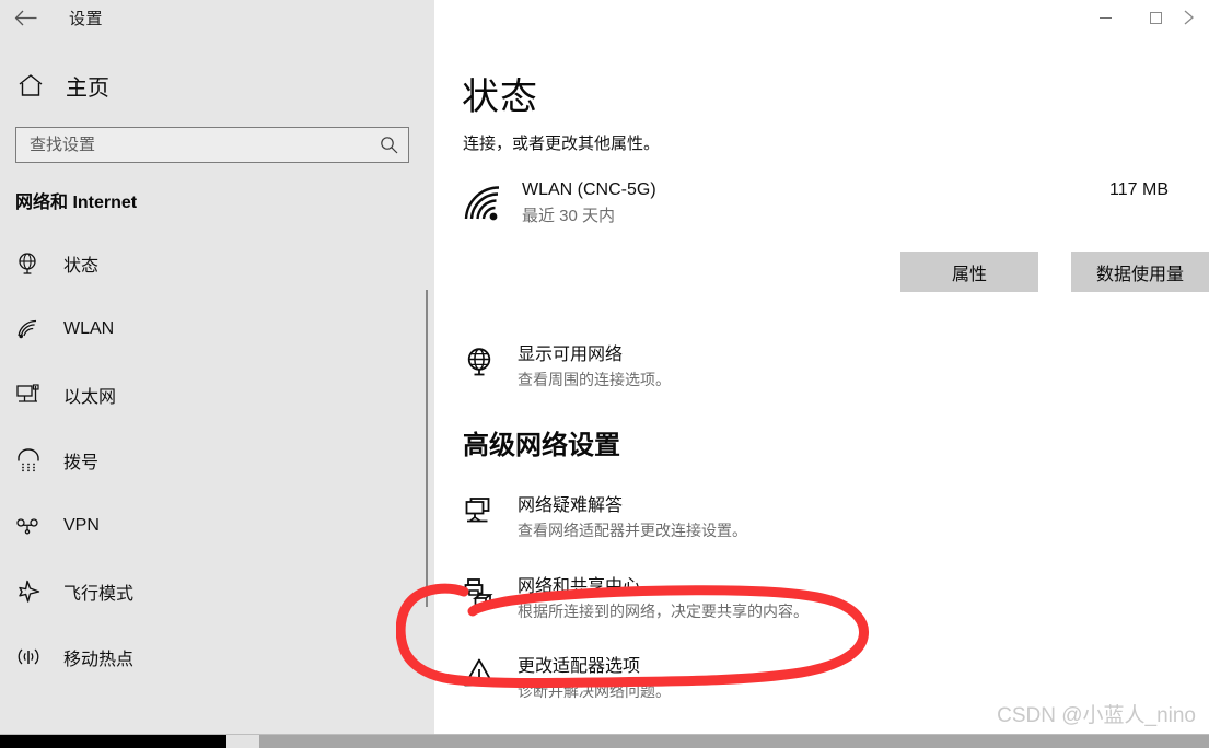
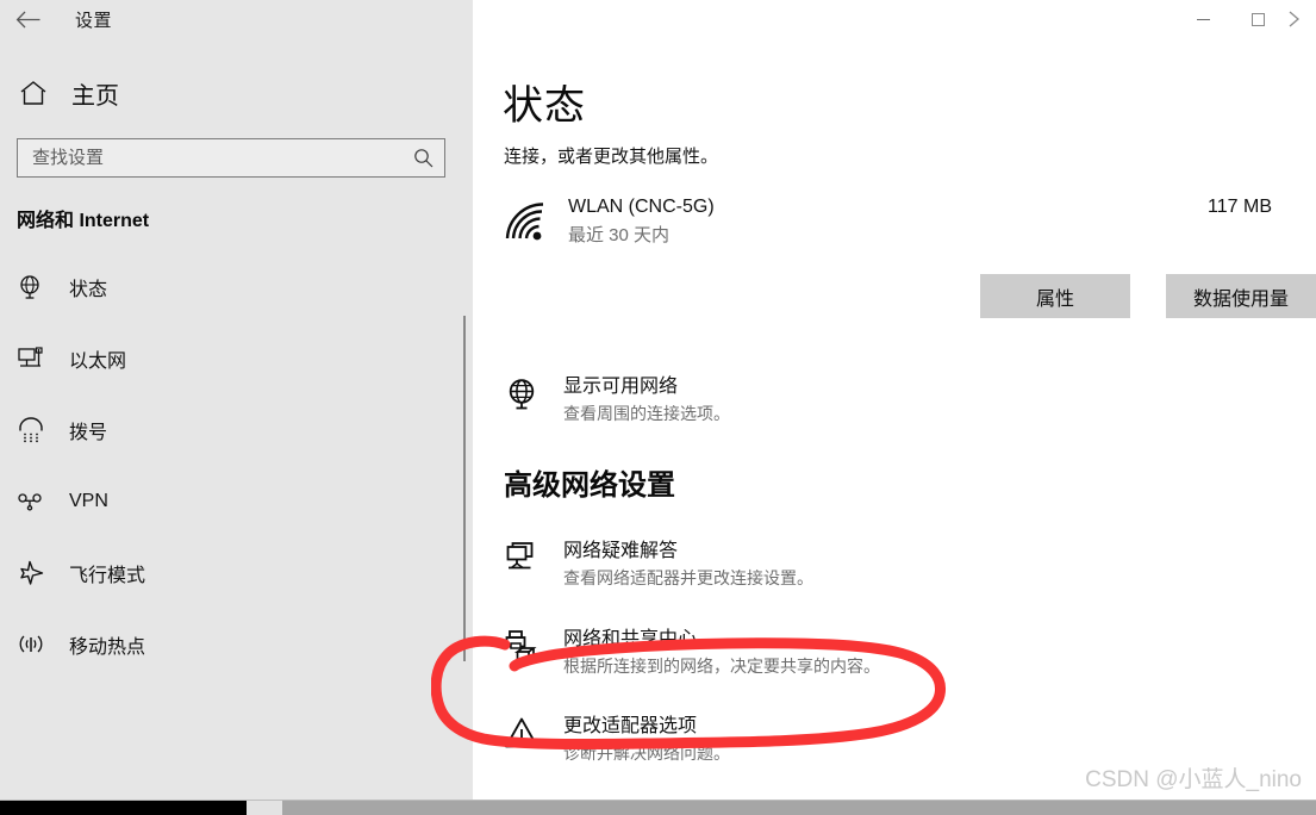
  设置
  主页
  查找设置
  网络和 Internet
  状态
- WLAN
  以太网
  拨号
  VPN
  飞行模式
  移动热点
  状态
  连接，或者更改其他属性。
  WLAN (CNC-5G)
  最近 30 天内
  117 MB
  属性
  数据使用量
  显示可用网络
  查看周围的连接选项。
  高级网络设置
  网络疑难解答
  查看网络适配器并更改连接设置。
  网络和共享中
  根据所连接到的网络，决定要共享的内容。
  更改适配器选项
  诊断并解决网络问题。
  CSDN @小蓝人_nino
